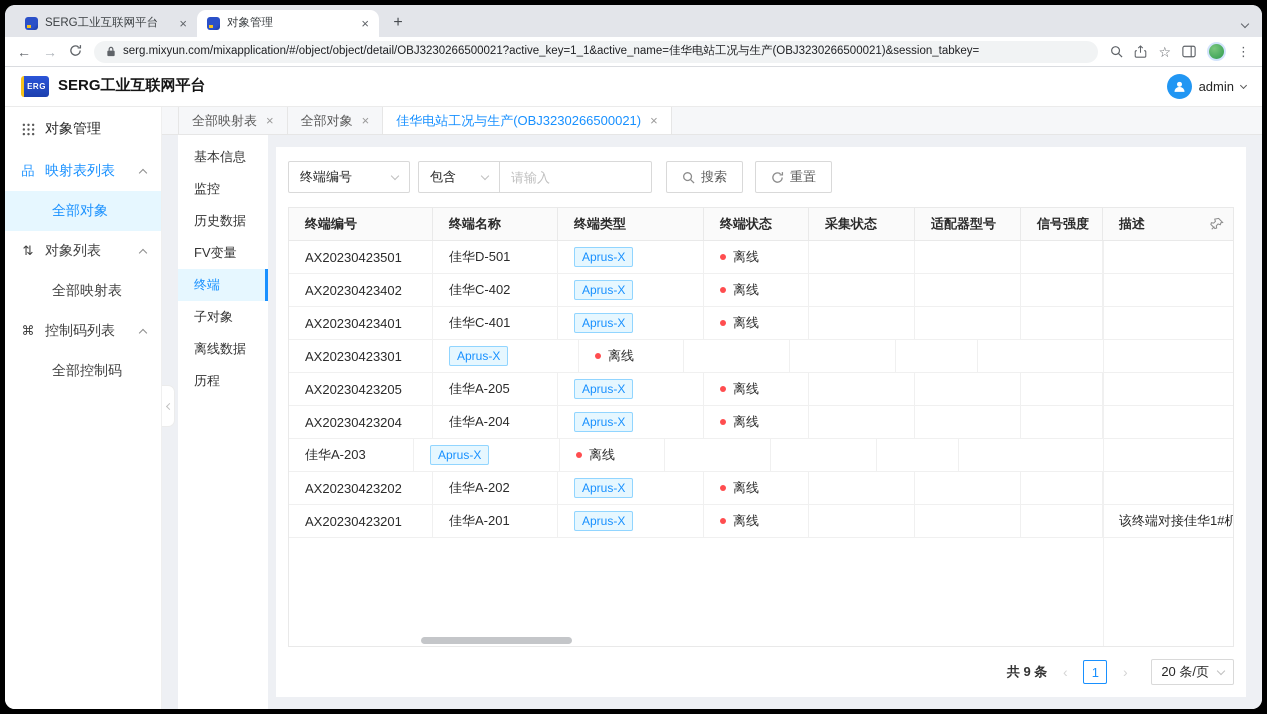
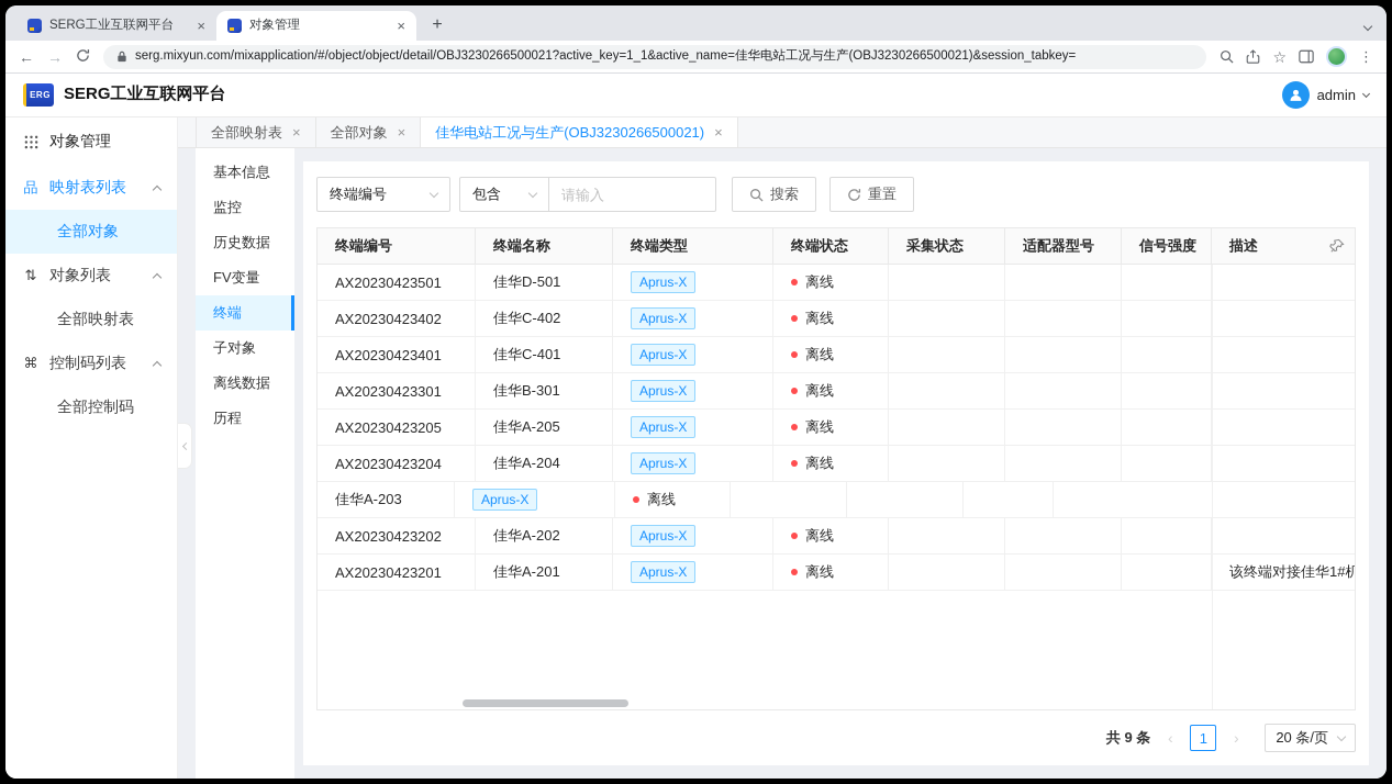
  SERG工业互联网平台
  ×
  对象管理
  ×
  +
  ←
  →
  serg.mixyun.com/mixapplication/#/object/object/detail/OBJ3230266500021?active_key=1_1&active_name=佳华电站工况与生产(OBJ3230266500021)&session_tabkey=
  ☆
  ⋮
  ERG
  SERG工业互联网平台
  admin
  对象管理
  品
  映射表列表
  全部对象
  ⇅
  对象列表
  全部映射表
  ⌘
  控制码列表
  全部控制码
  全部映射表
  ×
  全部对象
  ×
  佳华电站工况与生产(OBJ3230266500021)
  ×
  基本信息
  监控
  历史数据
  FV变量
  终端
  子对象
  离线数据
  历程
  终端编号
  包含
  请输入
  搜索
  重置
  终端编号
  终端名称
  终端类型
  终端状态
  采集状态
  适配器型号
  信号强度
  描述
  AX20230423501
  佳华D-501
  Aprus-X
  离线
  AX20230423402
  佳华C-402
  Aprus-X
  离线
  AX20230423401
  佳华C-401
  Aprus-X
  离线
  AX20230423301
+ 佳华B-301
  Aprus-X
  离线
  AX20230423205
  佳华A-205
  Aprus-X
  离线
  AX20230423204
  佳华A-204
  Aprus-X
  离线
  佳华A-203
  Aprus-X
  离线
  AX20230423202
  佳华A-202
  Aprus-X
  离线
  AX20230423201
  佳华A-201
  Aprus-X
  离线
  该终端对接佳华1#机
  共 9 条
  ‹
  1
  ›
  20 条/页
